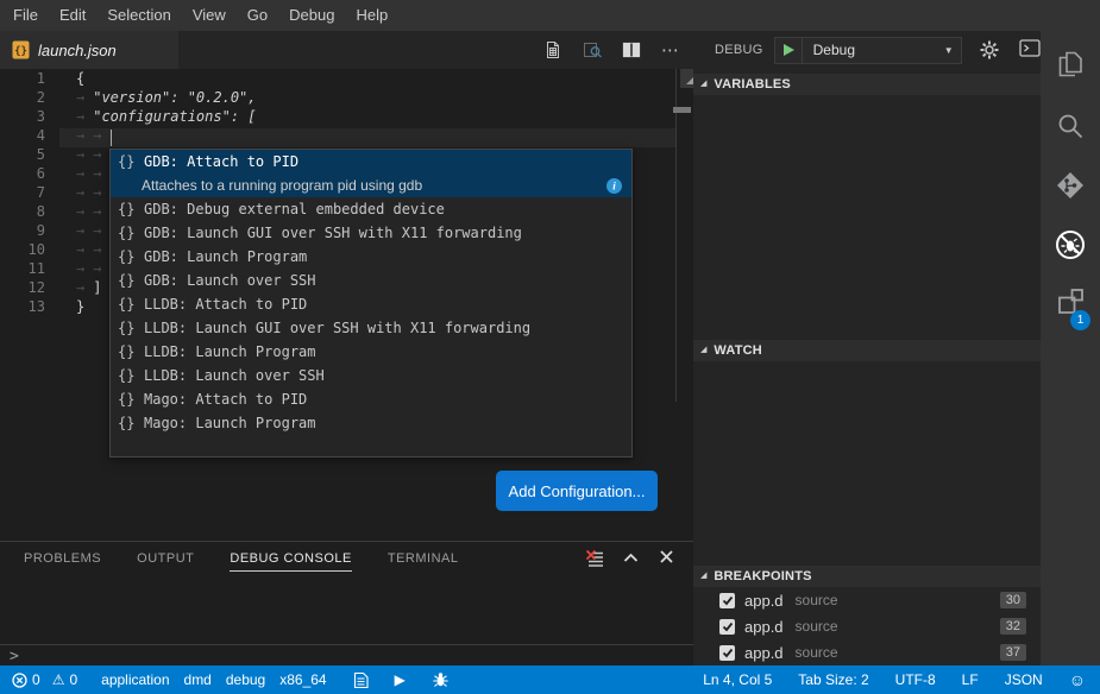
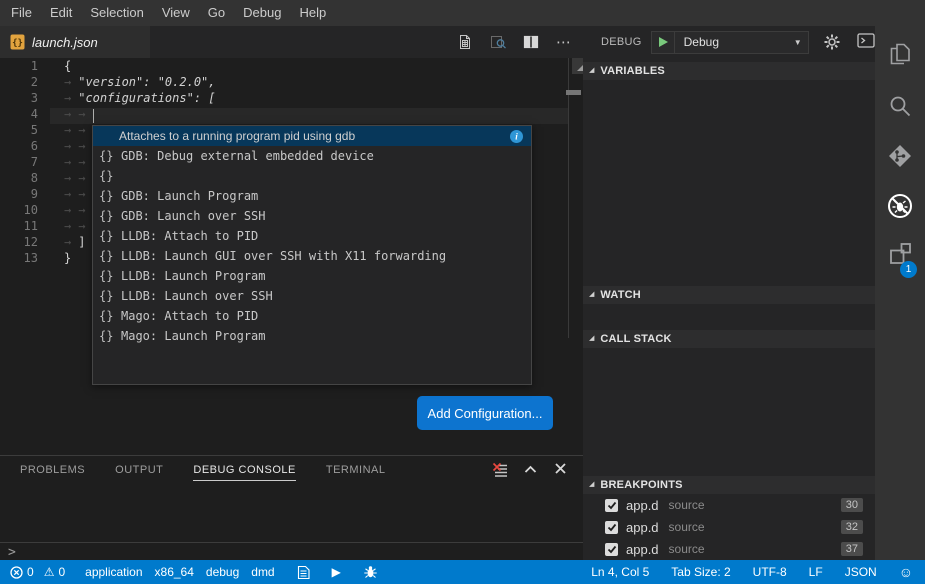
  File
  Edit
  Selection
  View
  Go
  Debug
  Help
  {}
  launch.json
  ⋯
  1
  {
  2
  →"version": "0.2.0",
  3
  →"configurations": [
  4
  →→
  5
  →→
  6
  →→
  7
  →→
  8
  →→
  9
  →→
  10
  →→
  11
  →→
  12
  →]
  13
  }
- GDB: Attach to PID
  Attaches to a running program pid using gdb
  i
  GDB: Debug external embedded device
- GDB: Launch GUI over SSH with X11 forwarding
  GDB: Launch Program
  GDB: Launch over SSH
  LLDB: Attach to PID
  LLDB: Launch GUI over SSH with X11 forwarding
  LLDB: Launch Program
  LLDB: Launch over SSH
  Mago: Attach to PID
  Mago: Launch Program
  Add Configuration...
  PROBLEMS
  OUTPUT
  DEBUG CONSOLE
  TERMINAL
  >
  DEBUG
  Debug
  ▼
  VARIABLES
  WATCH
+ CALL STACK
  BREAKPOINTS
  app.d
  source
  30
  app.d
  source
  32
  app.d
  source
  37
  1
  0
  ⚠
  0
  application
- dmd
+ x86_64
  debug
- x86_64
+ dmd
  ▶
  Ln 4, Col 5
  Tab Size: 2
  UTF-8
  LF
  JSON
  ☺
